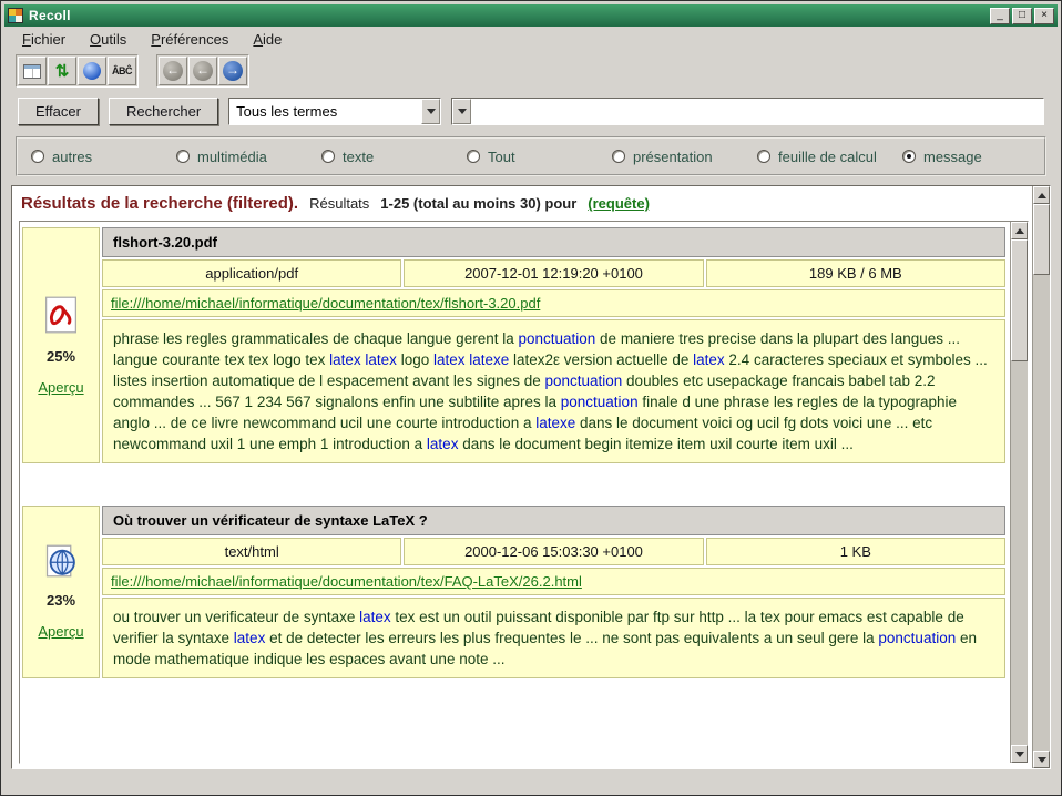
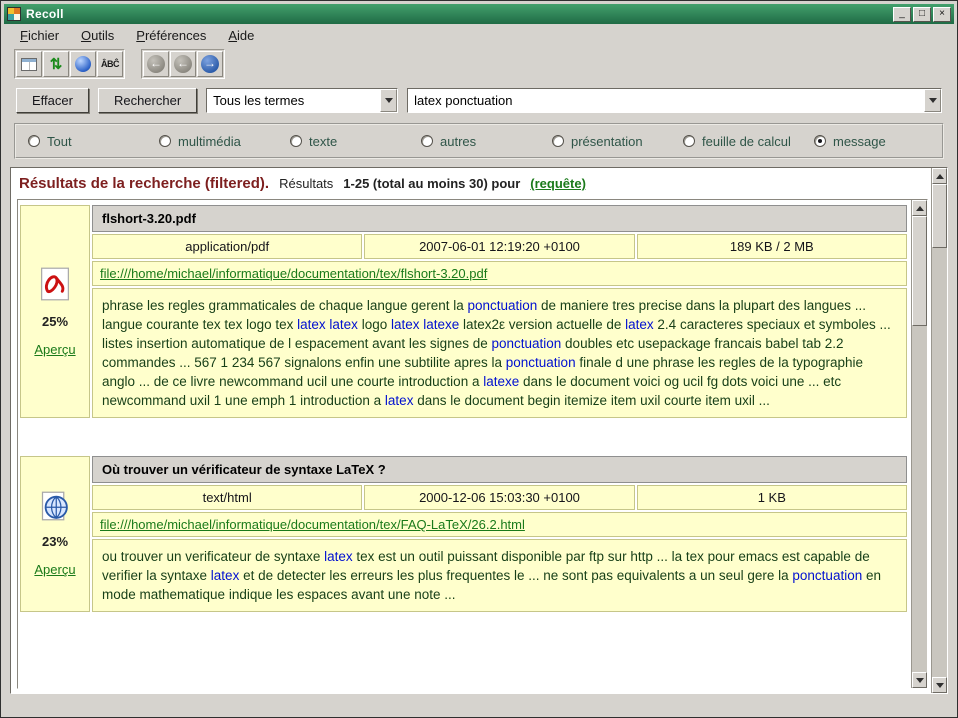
  Recoll
  _
  □
  ×
  Fichier
  Outils
  Préférences
  Aide
  ⇅
  ÂBĈ
  ←
  ←
  →
  Effacer
  Rechercher
  Tous les termes
+ latex ponctuation
- autres
+ Tout
  multimédia
  texte
- Tout
+ autres
  présentation
  feuille de calcul
  message
  Résultats de la recherche (filtered).
  Résultats
  1-25 (total au moins 30) pour
  (requête)
  25%
  Aperçu
  flshort-3.20.pdf
  application/pdf
- 2007-12-01 12:19:20 +0100
+ 2007-06-01 12:19:20 +0100
- 189 KB / 6 MB
+ 189 KB / 2 MB
  file:///home/michael/informatique/documentation/tex/flshort-3.20.pdf
  phrase les regles grammaticales de chaque langue gerent la ponctuation de maniere tres precise dans la plupart des langues ... langue courante tex tex logo tex latex latex logo latex latexe latex2ε version actuelle de latex 2.4 caracteres speciaux et symboles ... listes insertion automatique de l espacement avant les signes de ponctuation doubles etc usepackage francais babel tab 2.2 commandes ... 567 1 234 567 signalons enfin une subtilite apres la ponctuation finale d une phrase les regles de la typographie anglo ... de ce livre newcommand ucil une courte introduction a latexe dans le document voici og ucil fg dots voici une ... etc newcommand uxil 1 une emph 1 introduction a latex dans le document begin itemize item uxil courte item uxil ...
  23%
  Aperçu
  Où trouver un vérificateur de syntaxe LaTeX ?
  text/html
  2000-12-06 15:03:30 +0100
  1 KB
  file:///home/michael/informatique/documentation/tex/FAQ-LaTeX/26.2.html
  ou trouver un verificateur de syntaxe latex tex est un outil puissant disponible par ftp sur http ... la tex pour emacs est capable de verifier la syntaxe latex et de detecter les erreurs les plus frequentes le ... ne sont pas equivalents a un seul gere la ponctuation en mode mathematique indique les espaces avant une note ...
